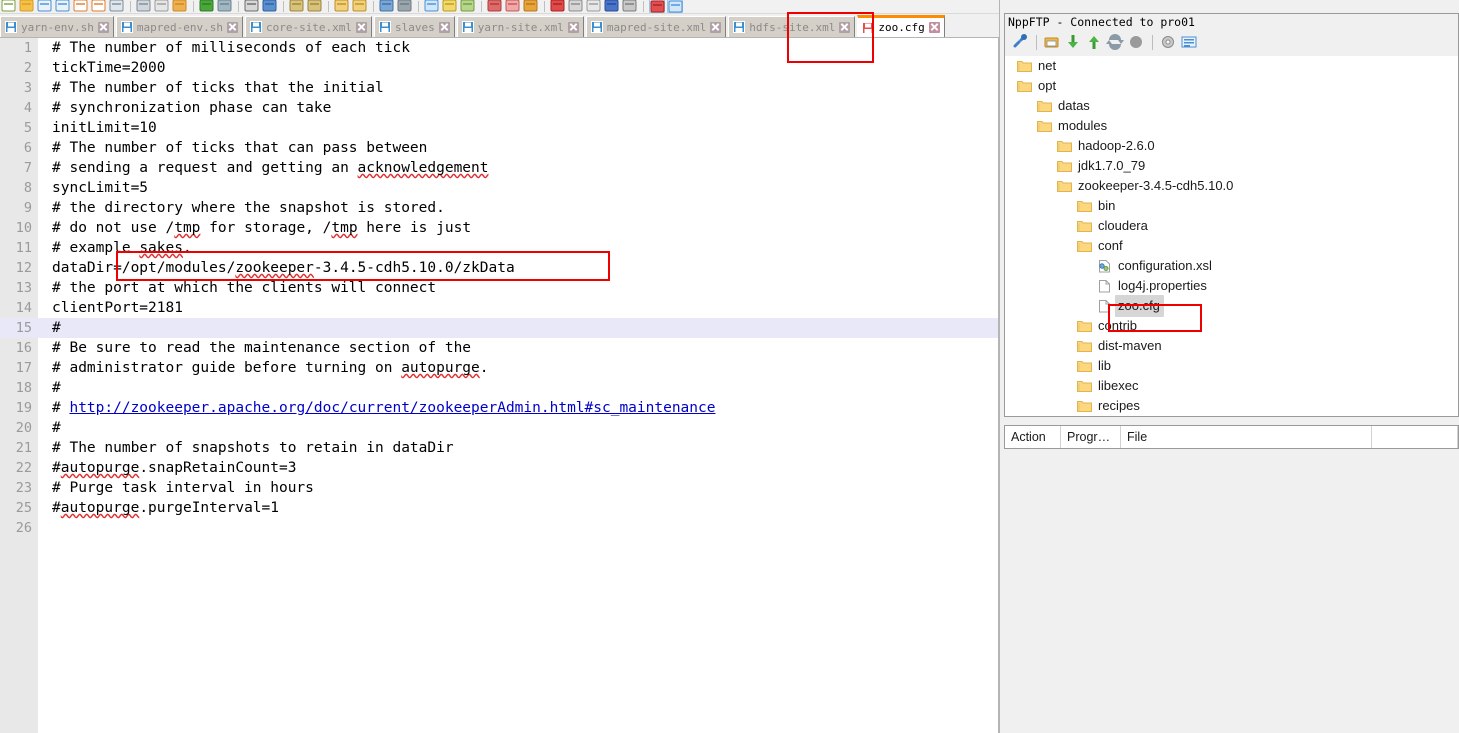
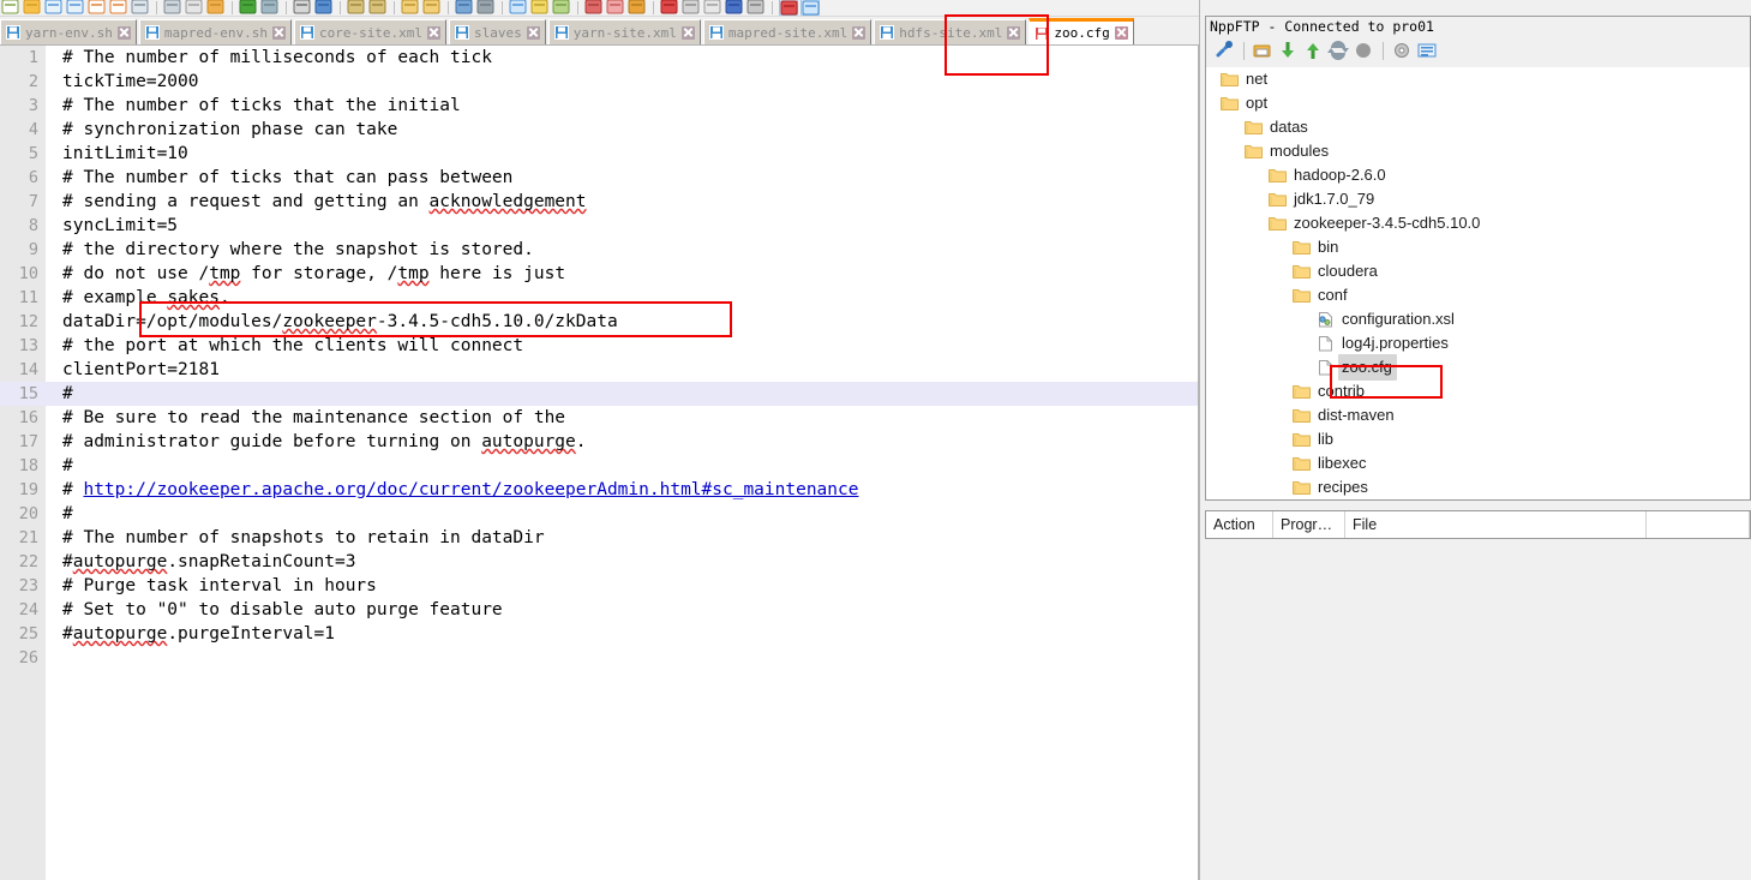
  yarn-env.sh
  mapred-env.sh
  core-site.xml
  slaves
  yarn-site.xml
  mapred-site.xml
  hdfs-site.xml
  zoo.cfg
  1
  # The number of milliseconds of each tick
  2
  tickTime=2000
  3
  # The number of ticks that the initial
  4
  # synchronization phase can take
  5
  initLimit=10
  6
  # The number of ticks that can pass between
  7
  # sending a request and getting an acknowledgement
  8
  syncLimit=5
  9
  # the directory where the snapshot is stored.
  10
  # do not use /tmp for storage, /tmp here is just
  11
  # example sakes.
  12
  dataDir=/opt/modules/zookeeper-3.4.5-cdh5.10.0/zkData
  13
  # the port at which the clients will connect
  14
  clientPort=2181
  15
  #
  16
  # Be sure to read the maintenance section of the
  17
  # administrator guide before turning on autopurge.
  18
  #
  19
  # http://zookeeper.apache.org/doc/current/zookeeperAdmin.html#sc_maintenance
  20
  #
  21
  # The number of snapshots to retain in dataDir
  22
  #autopurge.snapRetainCount=3
  23
  # Purge task interval in hours
+ 24
+ # Set to "0" to disable auto purge feature
  25
  #autopurge.purgeInterval=1
  26
  NppFTP - Connected to pro01
  net
  opt
  datas
  modules
  hadoop-2.6.0
  jdk1.7.0_79
  zookeeper-3.4.5-cdh5.10.0
  bin
  cloudera
  conf
  configuration.xsl
  log4j.properties
  zoo.cfg
  contrib
  dist-maven
  lib
  libexec
  recipes
  Action
  Progr…
  File
